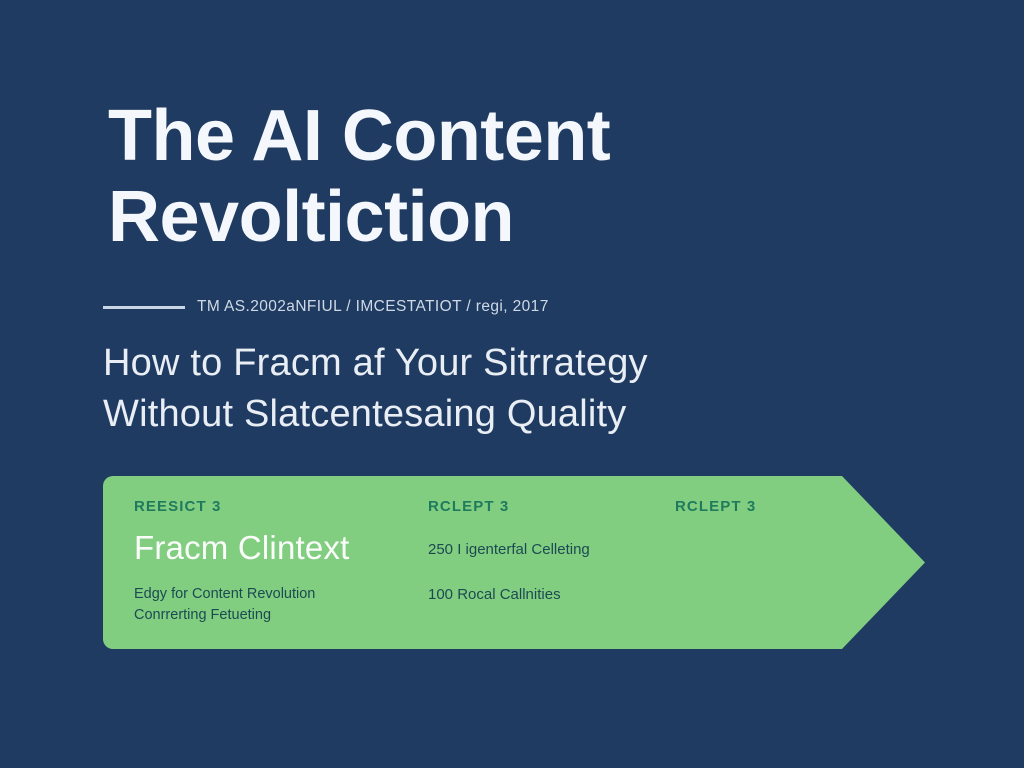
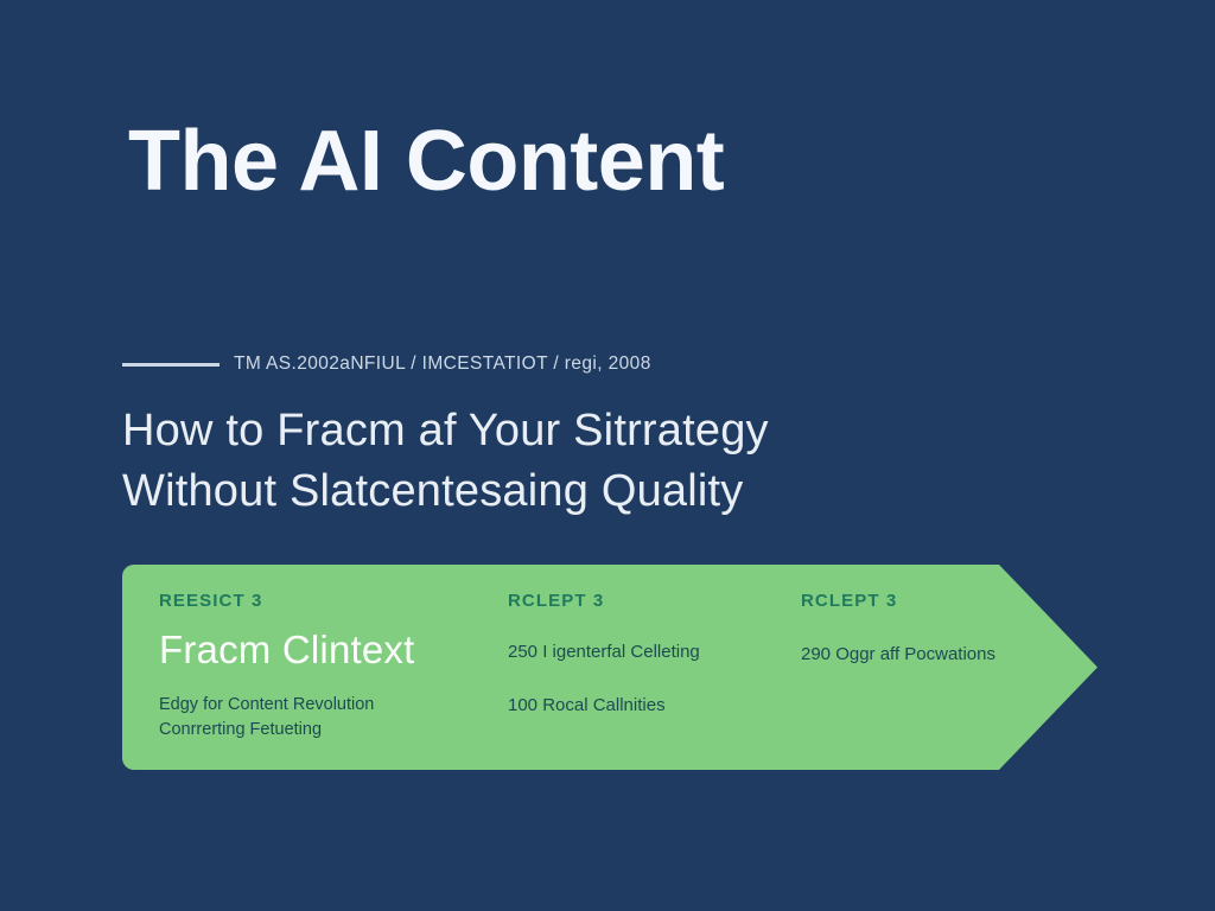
  The AI Content
- Revoltiction
- TM AS.2002aNFIUL / IMCESTATIOT / regi, 2017
+ TM AS.2002aNFIUL / IMCESTATIOT / regi, 2008
  How to Fracm af Your Sitrrategy
  Without Slatcentesaing Quality
  REESICT 3
  Fracm Clintext
  Edgy for Content Revolution
  Conrrerting Fetueting
  RCLEPT 3
  250 I igenterfal Celleting
  100 Rocal Callnities
  RCLEPT 3
+ 290 Oggr aff Pocwations
